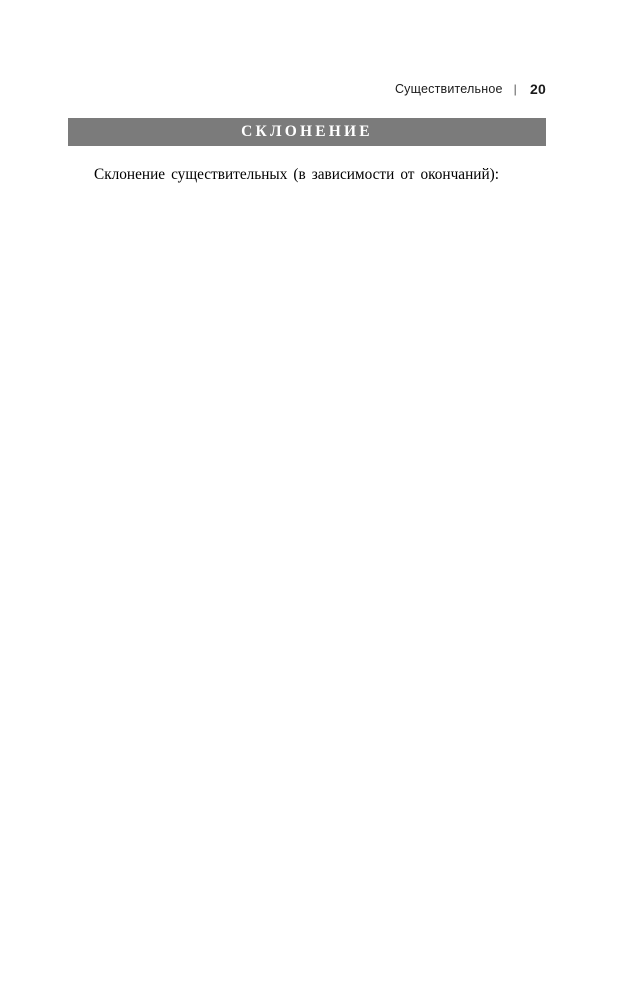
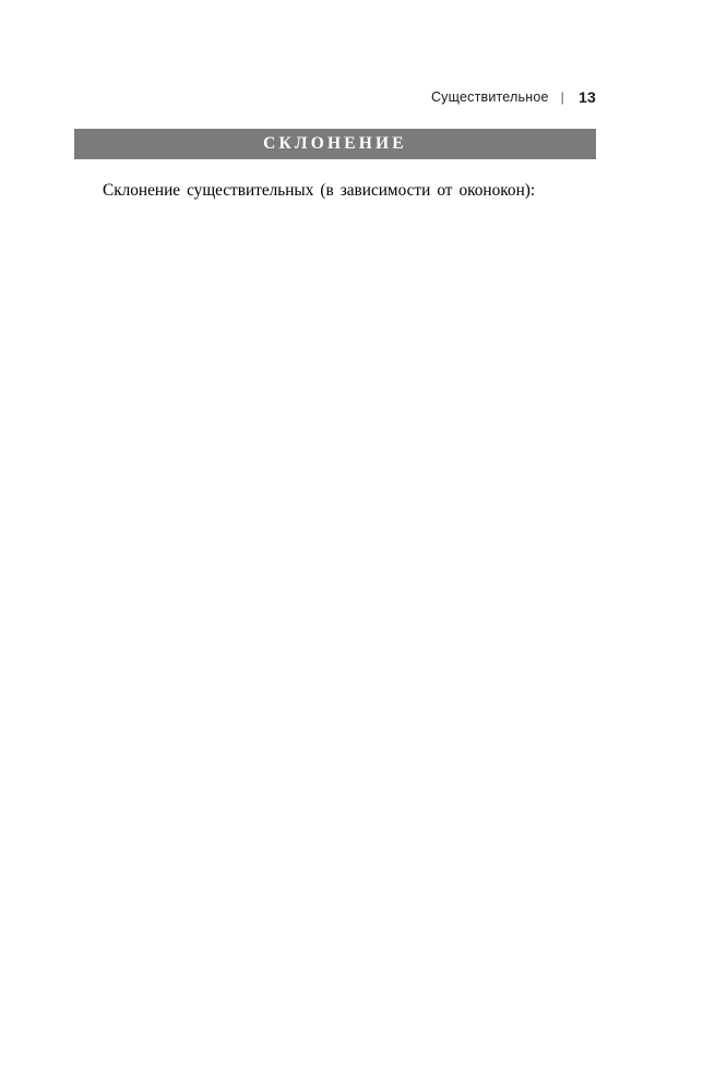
  Существительное
  |
- 20
+ 13
  СКЛОНЕНИЕ
- Склонение существительных (в зависимости от окон­чаний):
+ Склонение существительных (в зависимости от окон­окон):
